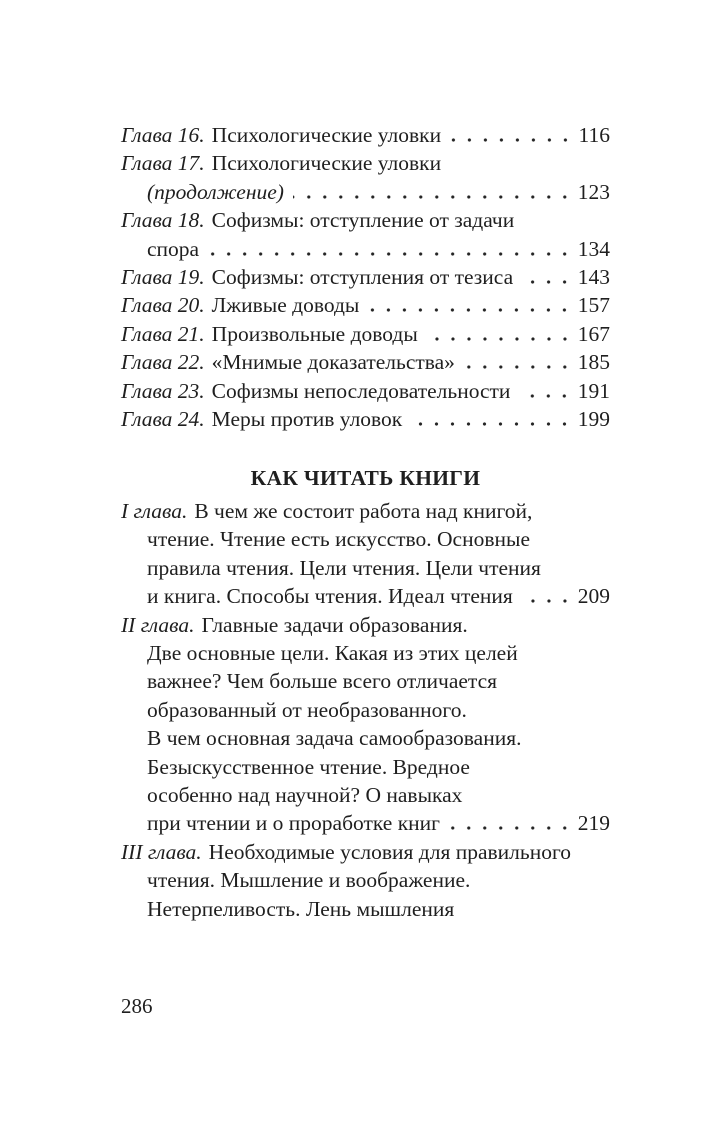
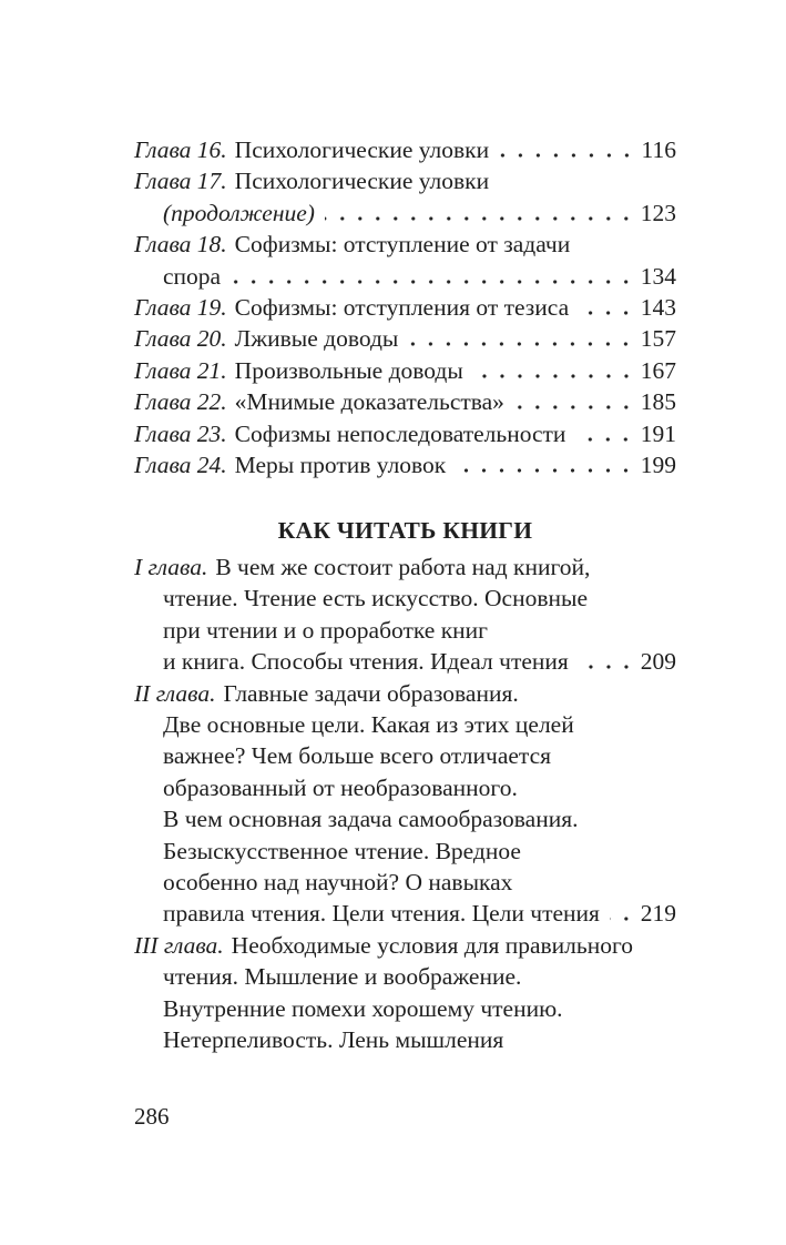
  Глава 16.
  Психологические уловки
  116
  Глава 17.
  Психологические уловки
  (продолжение)
  123
  Глава 18.
  Софизмы: отступление от задачи
  спора
  134
  Глава 19.
  Софизмы: отступления от тезиса
  143
  Глава 20.
  Лживые доводы
  157
  Глава 21.
  Произвольные доводы
  167
  Глава 22.
  «Мнимые доказательства»
  185
  Глава 23.
  Софизмы непоследовательности
  191
  Глава 24.
  Меры против уловок
  199
  КАК ЧИТАТЬ КНИГИ
  I глава.
  В чем же состоит работа над книгой,
  чтение. Чтение есть искусство. Основные
- правила чтения. Цели чтения. Цели чтения
+ при чтении и о проработке книг
  и книга. Способы чтения. Идеал чтения
  209
  II глава.
  Главные задачи образования.
  Две основные цели. Какая из этих целей
  важнее? Чем больше всего отличается
  образованный от необразованного.
  В чем основная задача самообразования.
  Безыскусственное чтение. Вредное
  особенно над научной? О навыках
- при чтении и о проработке книг
+ правила чтения. Цели чтения. Цели чтения
  219
  III глава.
  Необходимые условия для правильного
  чтения. Мышление и воображение.
+ Внутренние помехи хорошему чтению.
  Нетерпеливость. Лень мышления
  286
